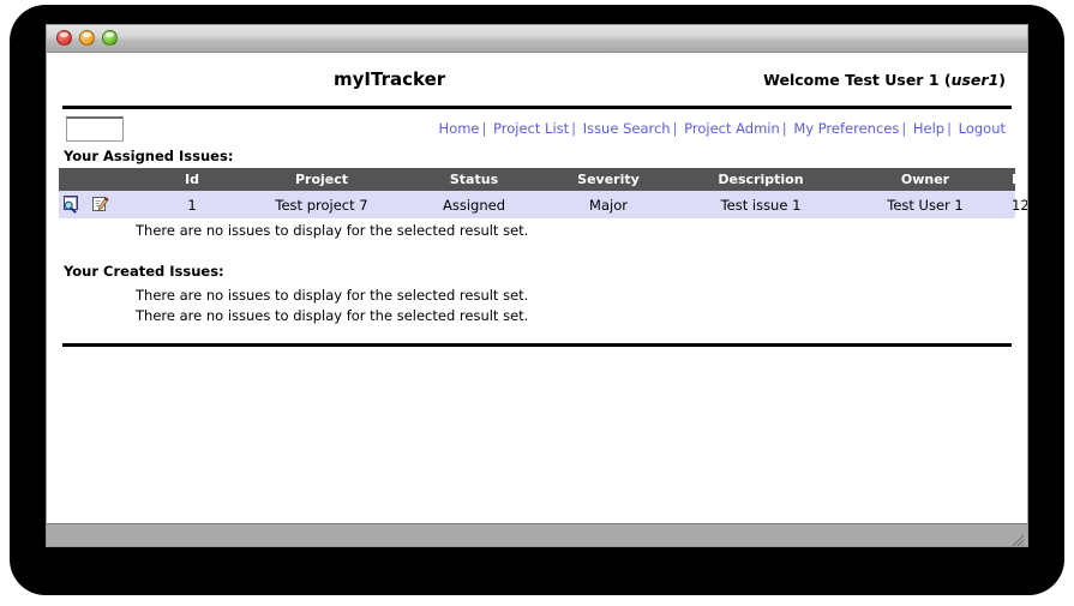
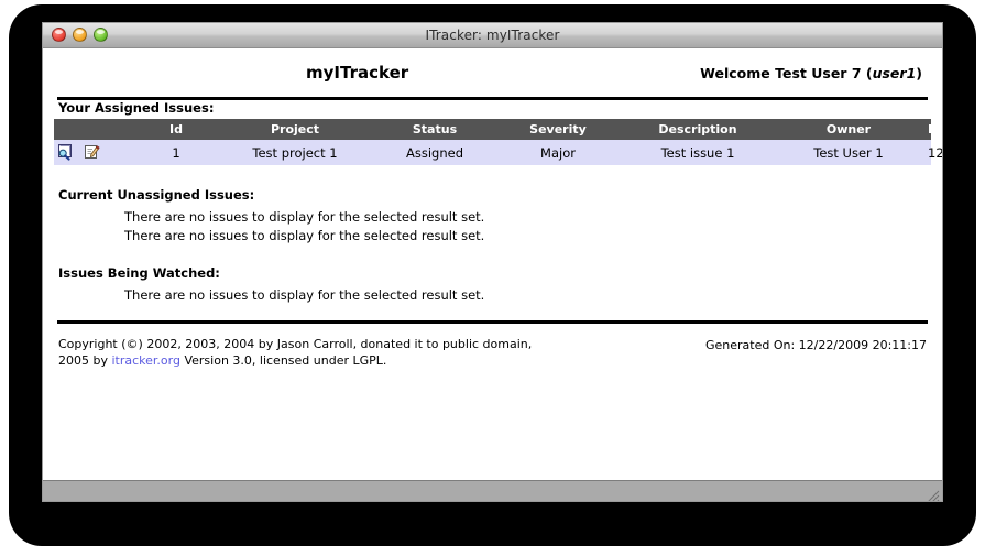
+ ITracker: myITracker
  myITracker
- Welcome Test User 1 (user1)
+ Welcome Test User 7 (user1)
- Home | Project List | Issue Search | Project Admin | My Preferences | Help | Logout
  Your Assigned Issues:
  	Id	Project	Status	Severity	Description	Owner	La
- 	1	Test project 7	Assigned	Major	Test issue 1	Test User 1	12
+ 	1	Test project 1	Assigned	Major	Test issue 1	Test User 1	12
+ Current Unassigned Issues:
  There are no issues to display for the selected result set.
- Your Created Issues:
  There are no issues to display for the selected result set.
+ Issues Being Watched:
  There are no issues to display for the selected result set.
+ Copyright (©) 2002, 2003, 2004 by Jason Carroll, donated it to public domain,
+ 2005 by itracker.org Version 3.0, licensed under LGPL.
+ Generated On: 12/22/2009 20:11:17
